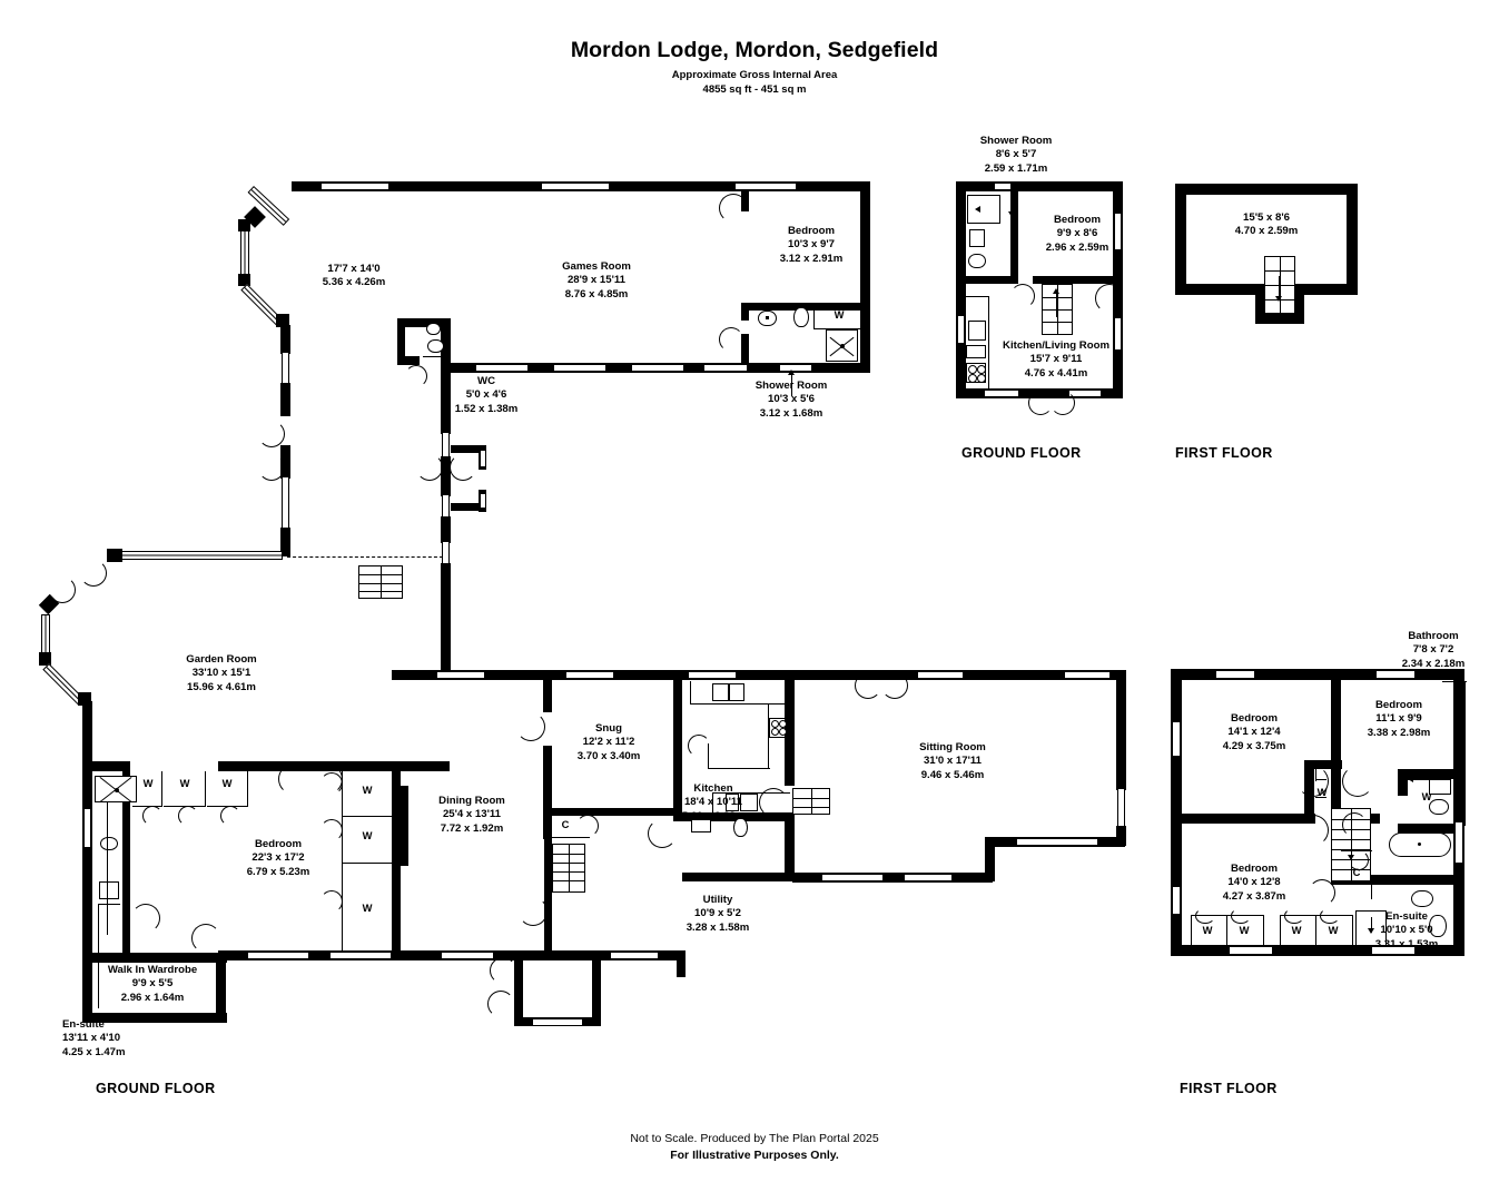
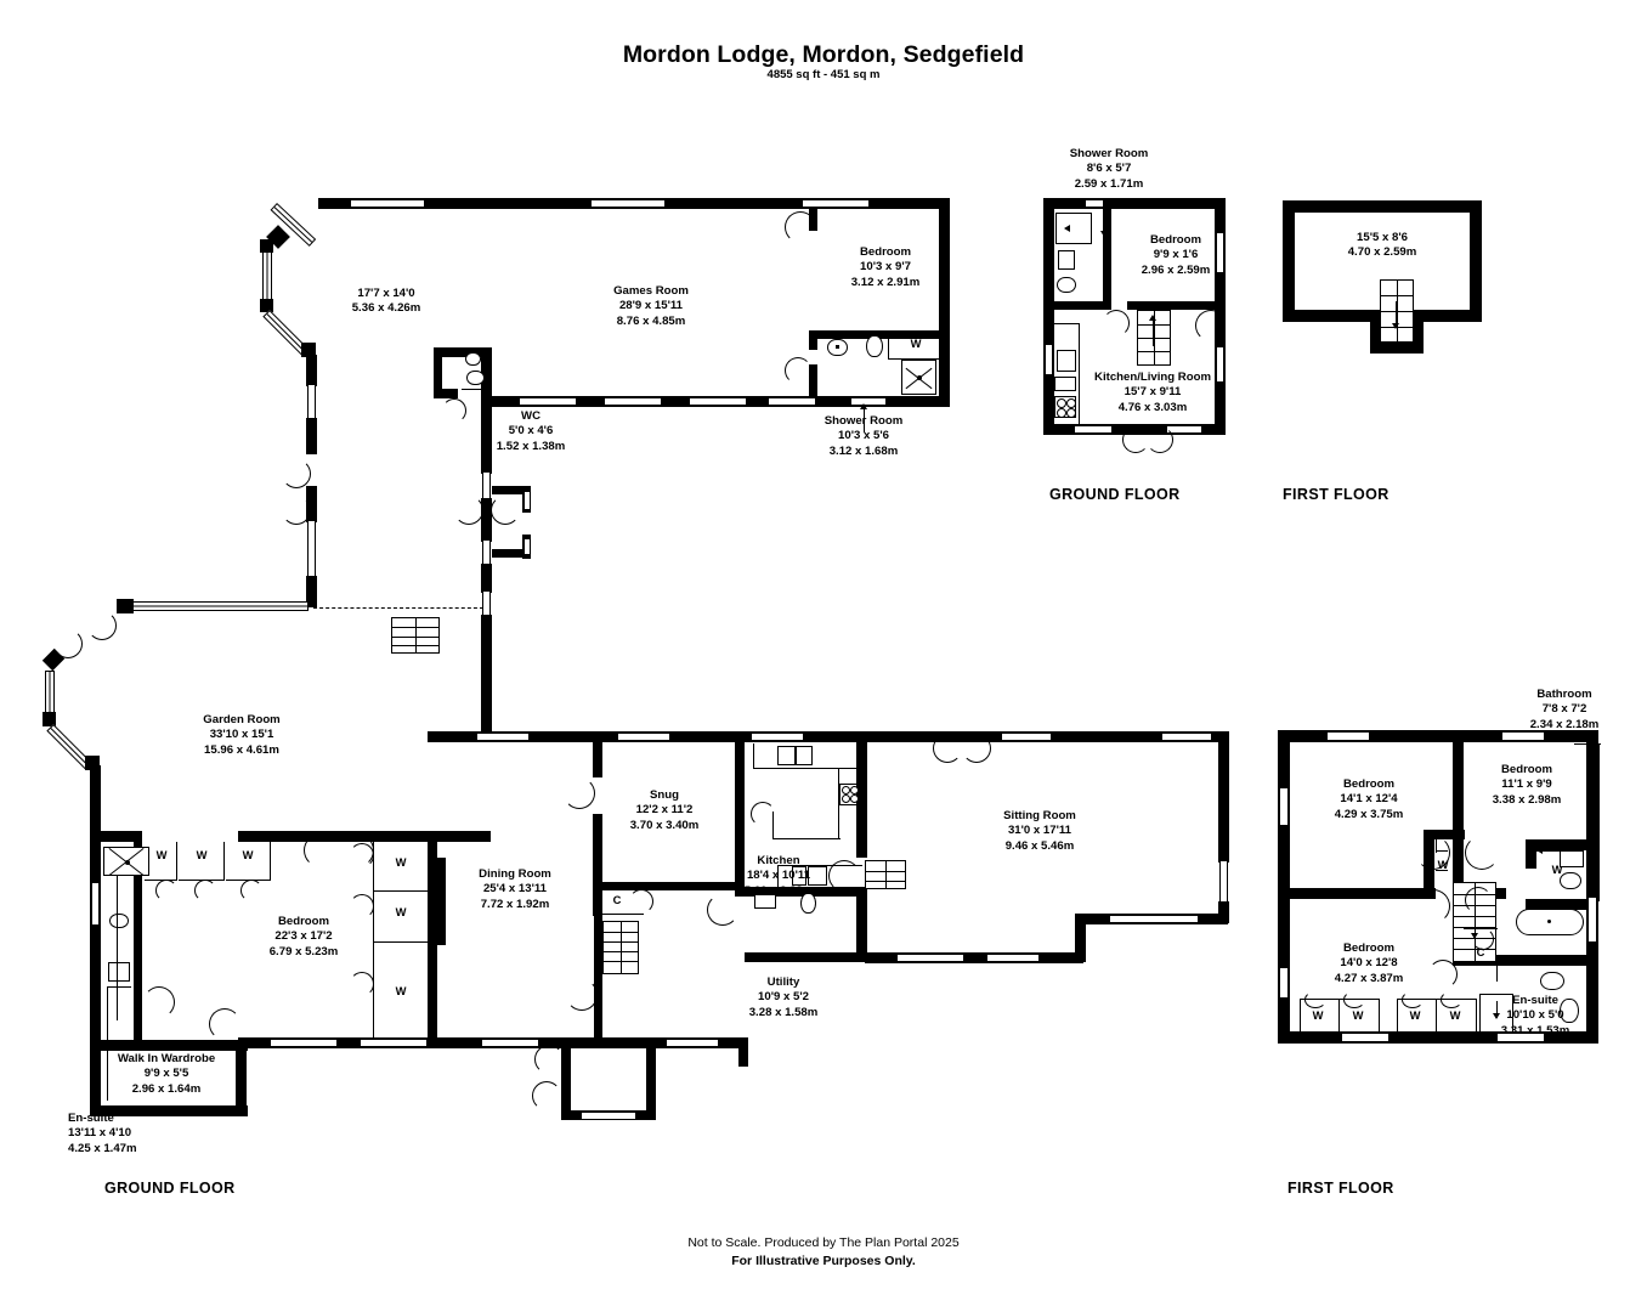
  Mordon Lodge, Mordon, Sedgefield
- Approximate Gross Internal Area
  4855 sq ft - 451 sq m
  W
  C
  W
  W
  W
  W
  W
  W
  17'7 x 14'0
  5.36 x 4.26m
  Games Room
  28'9 x 15'11
  8.76 x 4.85m
  Bedroom
  10'3 x 9'7
  3.12 x 2.91m
  WC
  5'0 x 4'6
  1.52 x 1.38m
  Shower Room
  10'3 x 5'6
  3.12 x 1.68m
  Garden Room
  33'10 x 15'1
  15.96 x 4.61m
  Bedroom
  22'3 x 17'2
  6.79 x 5.23m
  Walk In Wardrobe
  9'9 x 5'5
  2.96 x 1.64m
  En-suite
  13'11 x 4'10
  4.25 x 1.47m
  Dining Room
  25'4 x 13'11
  7.72 x 1.92m
  Snug
  12'2 x 11'2
  3.70 x 3.40m
  Kitchen
  18'4 x 10'11
  5.60 x 3.33m
  Utility
  10'9 x 5'2
  3.28 x 1.58m
  Sitting Room
  31'0 x 17'11
  9.46 x 5.46m
  GROUND FLOOR
  Shower Room
  8'6 x 5'7
  2.59 x 1.71m
  Bedroom
- 9'9 x 8'6
+ 9'9 x 1'6
  2.96 x 2.59m
  Kitchen/Living Room
  15'7 x 9'11
- 4.76 x 4.41m
+ 4.76 x 3.03m
  GROUND FLOOR
  15'5 x 8'6
  4.70 x 2.59m
  FIRST FLOOR
  W
  W
  C
  W
  W
  W
  W
  Bedroom
  14'1 x 12'4
  4.29 x 3.75m
  Bedroom
  11'1 x 9'9
  3.38 x 2.98m
  Bedroom
  14'0 x 12'8
  4.27 x 3.87m
  Bathroom
  7'8 x 7'2
  2.34 x 2.18m
  En-suite
  10'10 x 5'0
  3.31 x 1.53m
  FIRST FLOOR
  Not to Scale. Produced by The Plan Portal 2025
  For Illustrative Purposes Only.
